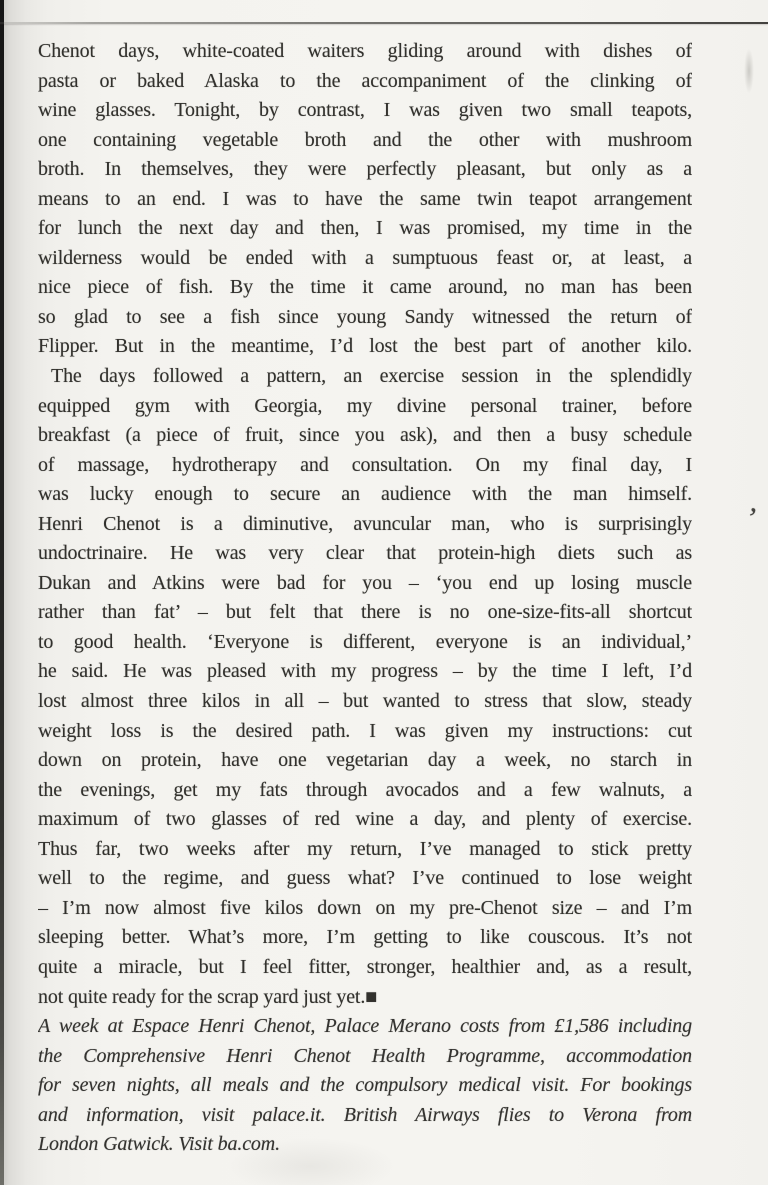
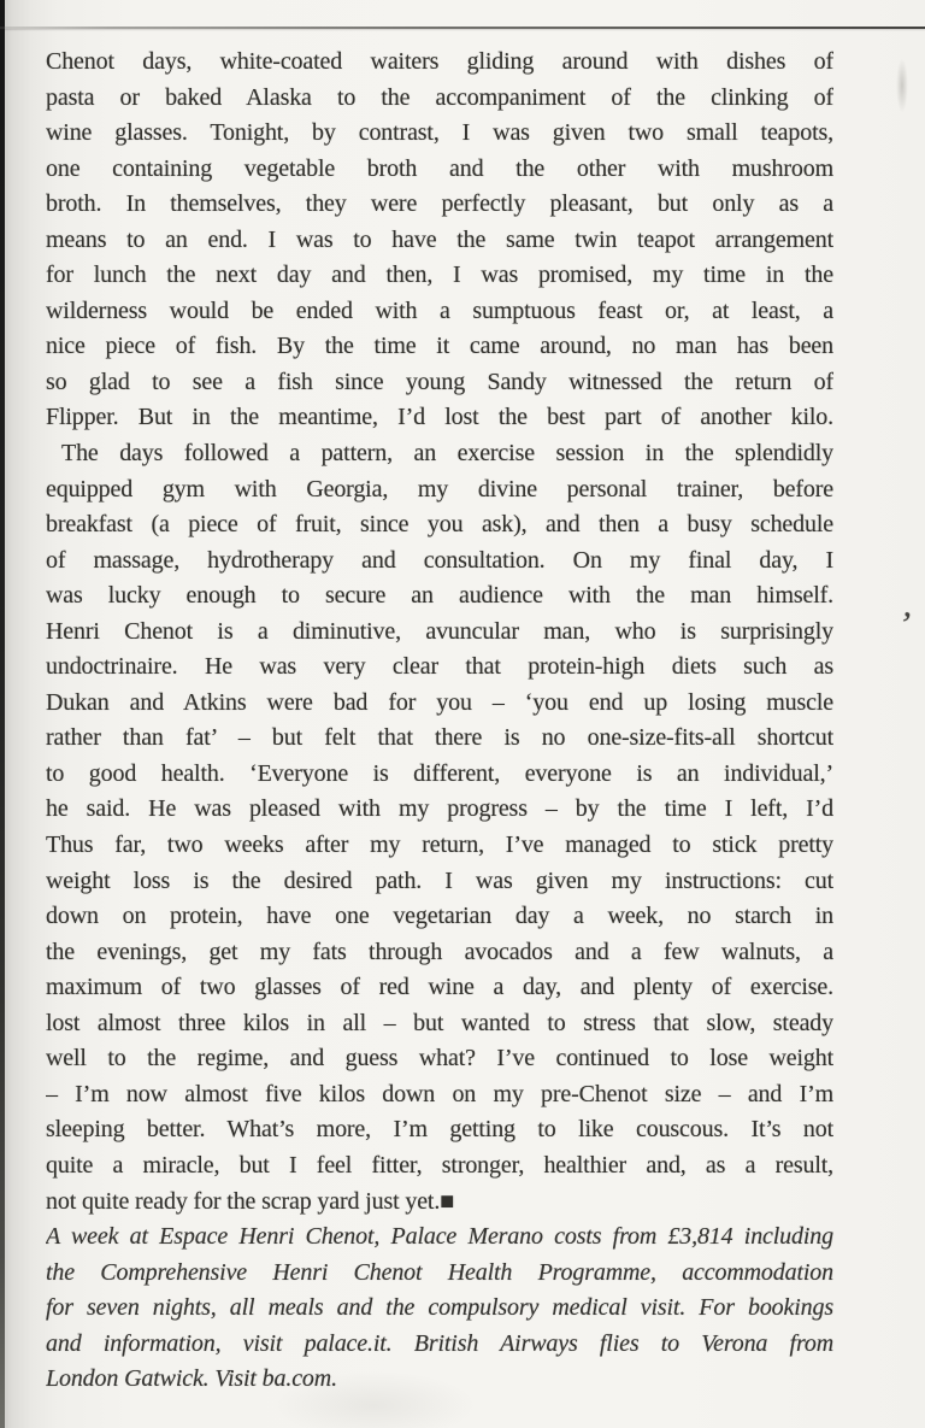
  Chenot days, white-coated waiters gliding around with dishes of
  pasta or baked Alaska to the accompaniment of the clinking of
  wine glasses. Tonight, by contrast, I was given two small teapots,
  one containing vegetable broth and the other with mushroom
  broth. In themselves, they were perfectly pleasant, but only as a
  means to an end. I was to have the same twin teapot arrangement
  for lunch the next day and then, I was promised, my time in the
  wilderness would be ended with a sumptuous feast or, at least, a
  nice piece of fish. By the time it came around, no man has been
  so glad to see a fish since young Sandy witnessed the return of
  Flipper. But in the meantime, I’d lost the best part of another kilo.
  The days followed a pattern, an exercise session in the splendidly
  equipped gym with Georgia, my divine personal trainer, before
  breakfast (a piece of fruit, since you ask), and then a busy schedule
  of massage, hydrotherapy and consultation. On my final day, I
  was lucky enough to secure an audience with the man himself.
  Henri Chenot is a diminutive, avuncular man, who is surprisingly
  undoctrinaire. He was very clear that protein-high diets such as
  Dukan and Atkins were bad for you – ‘you end up losing muscle
  rather than fat’ – but felt that there is no one-size-fits-all shortcut
  to good health. ‘Everyone is different, everyone is an individual,’
  he said. He was pleased with my progress – by the time I left, I’d
- lost almost three kilos in all – but wanted to stress that slow, steady
+ Thus far, two weeks after my return, I’ve managed to stick pretty
  weight loss is the desired path. I was given my instructions: cut
  down on protein, have one vegetarian day a week, no starch in
  the evenings, get my fats through avocados and a few walnuts, a
  maximum of two glasses of red wine a day, and plenty of exercise.
- Thus far, two weeks after my return, I’ve managed to stick pretty
+ lost almost three kilos in all – but wanted to stress that slow, steady
  well to the regime, and guess what? I’ve continued to lose weight
  – I’m now almost five kilos down on my pre-Chenot size – and I’m
  sleeping better. What’s more, I’m getting to like couscous. It’s not
  quite a miracle, but I feel fitter, stronger, healthier and, as a result,
  not quite ready for the scrap yard just yet.■
- A week at Espace Henri Chenot, Palace Merano costs from £1,586 including
+ A week at Espace Henri Chenot, Palace Merano costs from £3,814 including
  the Comprehensive Henri Chenot Health Programme, accommodation
  for seven nights, all meals and the compulsory medical visit. For bookings
  and information, visit palace.it. British Airways flies to Verona from
  London Gatwick. Visit ba.com.
